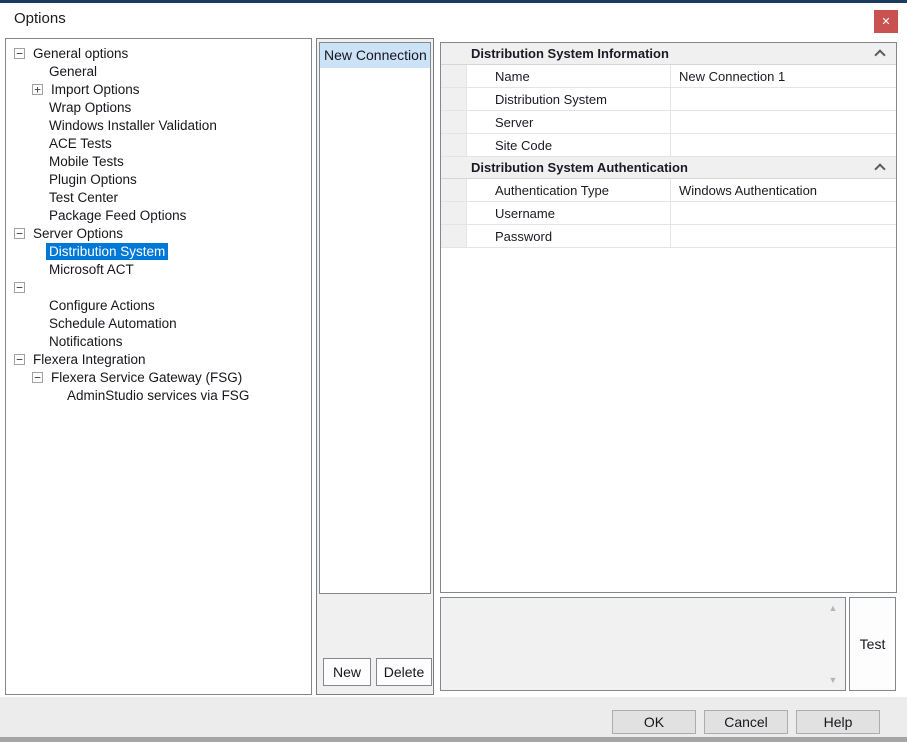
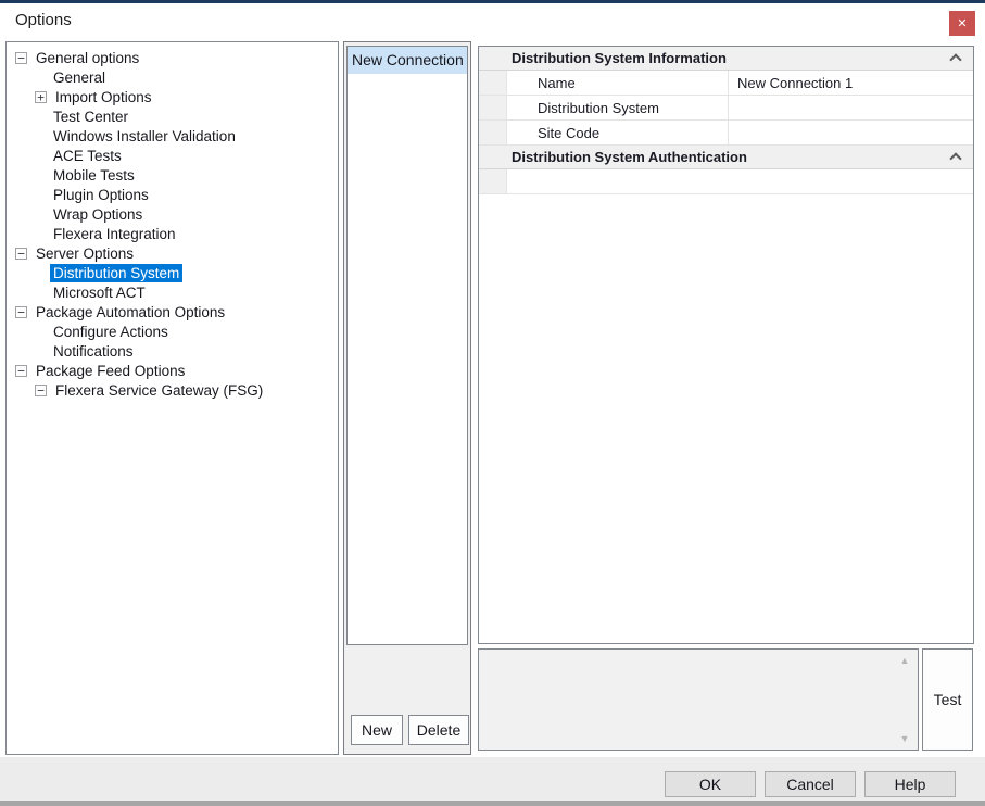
  Options
  −
  General options
  General
  +
  Import Options
- Wrap Options
+ Test Center
  Windows Installer Validation
  ACE Tests
  Mobile Tests
  Plugin Options
- Test Center
+ Wrap Options
- Package Feed Options
+ Flexera Integration
  −
  Server Options
  Distribution System
  Microsoft ACT
  −
+ Package Automation Options
  Configure Actions
- Schedule Automation
  Notifications
  −
- Flexera Integration
+ Package Feed Options
  −
  Flexera Service Gateway (FSG)
- AdminStudio services via FSG
  New Connection
  New
  Delete
  Distribution System Information
  Name
  New Connection 1
  Distribution System
- Server
  Site Code
  Distribution System Authentication
- Authentication Type
- Windows Authentication
- Username
- Password
  Test
  OK
  Cancel
  Help
